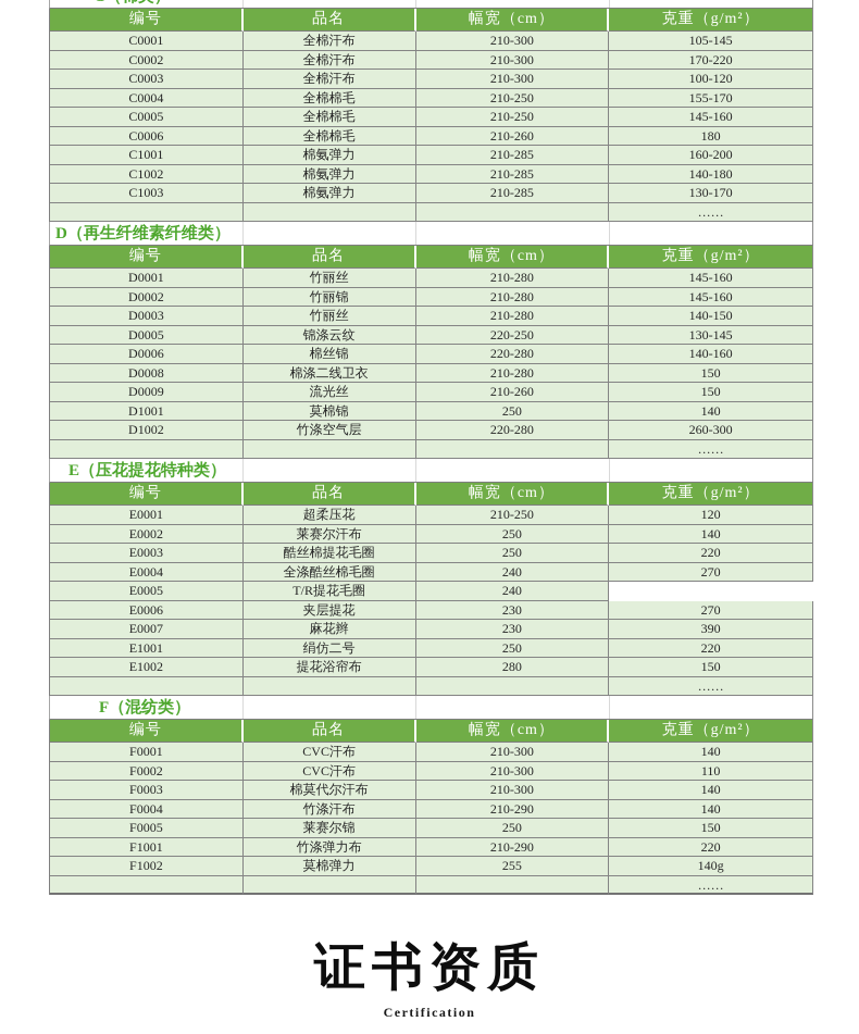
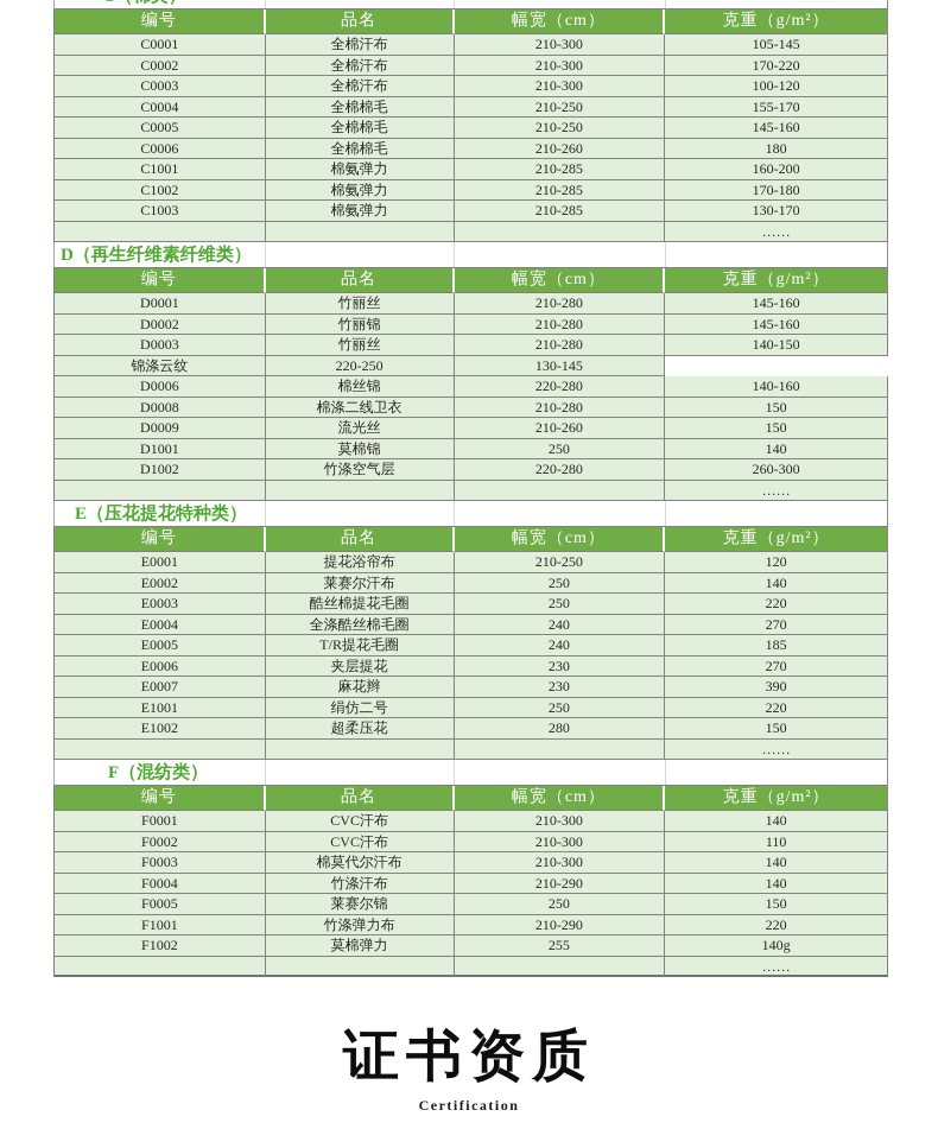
  编号
  品名
  幅宽（cm）
  克重（g/m²）
  C0001
  全棉汗布
  210-300
  105-145
  C0002
  全棉汗布
  210-300
  170-220
  C0003
  全棉汗布
  210-300
  100-120
  C0004
  全棉棉毛
  210-250
  155-170
  C0005
  全棉棉毛
  210-250
  145-160
  C0006
  全棉棉毛
  210-260
  180
  C1001
  棉氨弹力
  210-285
  160-200
  C1002
  棉氨弹力
  210-285
- 140-180
+ 170-180
  C1003
  棉氨弹力
  210-285
  130-170
  ……
  D（再生纤维素纤维类）
  编号
  品名
  幅宽（cm）
  克重（g/m²）
  D0001
  竹丽丝
  210-280
  145-160
  D0002
  竹丽锦
  210-280
  145-160
  D0003
  竹丽丝
  210-280
  140-150
- D0005
  锦涤云纹
  220-250
  130-145
  D0006
  棉丝锦
  220-280
  140-160
  D0008
  棉涤二线卫衣
  210-280
  150
  D0009
  流光丝
  210-260
  150
  D1001
  莫棉锦
  250
  140
  D1002
  竹涤空气层
  220-280
  260-300
  ……
  E（压花提花特种类）
  编号
  品名
  幅宽（cm）
  克重（g/m²）
  E0001
- 超柔压花
+ 提花浴帘布
  210-250
  120
  E0002
  莱赛尔汗布
  250
  140
  E0003
  酷丝棉提花毛圈
  250
  220
  E0004
  全涤酷丝棉毛圈
  240
  270
  E0005
  T/R提花毛圈
  240
+ 185
  E0006
  夹层提花
  230
  270
  E0007
  麻花辫
  230
  390
  E1001
  绢仿二号
  250
  220
  E1002
- 提花浴帘布
+ 超柔压花
  280
  150
  ……
  F（混纺类）
  编号
  品名
  幅宽（cm）
  克重（g/m²）
  F0001
  CVC汗布
  210-300
  140
  F0002
  CVC汗布
  210-300
  110
  F0003
  棉莫代尔汗布
  210-300
  140
  F0004
  竹涤汗布
  210-290
  140
  F0005
  莱赛尔锦
  250
  150
  F1001
  竹涤弹力布
  210-290
  220
  F1002
  莫棉弹力
  255
  140g
  ……
  证书资质
  Certification
